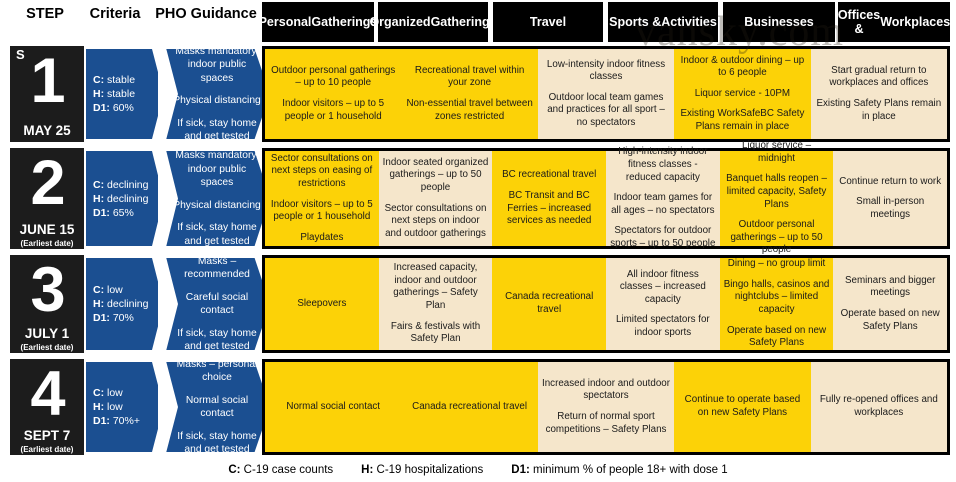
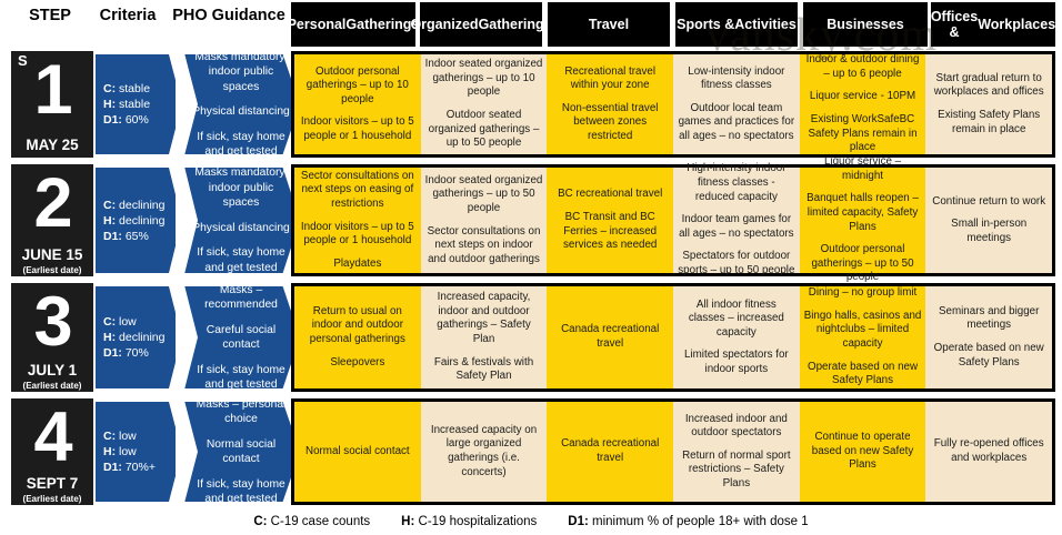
  STEP
  Criteria
  PHO Guidance
  Personal
  Gatherings
  Organized
  Gathering
  Travel
  Sports &
  Activities
  Businesses
  Offices &
  Workplaces
  vansky.com
  S
  1
  MAY 25
  C: stable
  H: stable
  D1: 60%
  Masks mandatory indoor public spaces
  Physical distancing
  If sick, stay home and get tested
  Outdoor personal gatherings – up to 10 people
  Indoor visitors – up to 5 people or 1 household
+ Indoor seated organized gatherings – up to 10 people
+ Outdoor seated organized gatherings – up to 50 people
  Recreational travel within your zone
  Non-essential travel between zones restricted
  Low-intensity indoor fitness classes
- Outdoor local team games and practices for all sport – no spectators
+ Outdoor local team games and practices for all ages – no spectators
  Indoor & outdoor dining – up to 6 people
  Liquor service - 10PM
  Existing WorkSafeBC Safety Plans remain in place
  Start gradual return to workplaces and offices
  Existing Safety Plans remain in place
  2
  JUNE 15
  (Earliest date)
  C: declining
  H: declining
  D1: 65%
  Masks mandatory indoor public spaces
  Physical distancing
  If sick, stay home and get tested
  Sector consultations on next steps on easing of restrictions
  Indoor visitors – up to 5 people or 1 household
  Playdates
  Indoor seated organized gatherings – up to 50 people
  Sector consultations on next steps on indoor and outdoor gatherings
  BC recreational travel
  BC Transit and BC Ferries – increased services as needed
  High-intensity indoor fitness classes - reduced capacity
  Indoor team games for all ages – no spectators
  Spectators for outdoor sports – up to 50 people
  Liquor service – midnight
  Banquet halls reopen – limited capacity, Safety Plans
  Outdoor personal gatherings – up to 50 people
  Continue return to work
  Small in-person meetings
  3
  JULY 1
  (Earliest date)
  C: low
  H: declining
  D1: 70%
  Masks – recommended
  Careful social contact
  If sick, stay home and get tested
+ Return to usual on indoor and outdoor personal gatherings
  Sleepovers
  Increased capacity, indoor and outdoor gatherings – Safety Plan
  Fairs & festivals with Safety Plan
  Canada recreational travel
  All indoor fitness classes – increased capacity
  Limited spectators for indoor sports
  Dining – no group limit
  Bingo halls, casinos and nightclubs – limited capacity
  Operate based on new Safety Plans
  Seminars and bigger meetings
  Operate based on new Safety Plans
  4
  SEPT 7
  (Earliest date)
  C: low
  H: low
  D1: 70%+
  Masks – persona choice
  Normal social contact
  If sick, stay home and get tested
  Normal social contact
+ Increased capacity on large organized gatherings (i.e. concerts)
  Canada recreational travel
  Increased indoor and outdoor spectators
- Return of normal sport competitions – Safety Plans
+ Return of normal sport restrictions – Safety Plans
  Continue to operate based on new Safety Plans
  Fully re-opened offices and workplaces
  C: C-19 case counts H: C-19 hospitalizations D1: minimum % of people 18+ with dose 1
